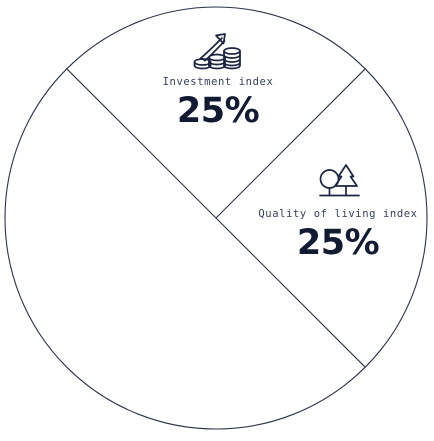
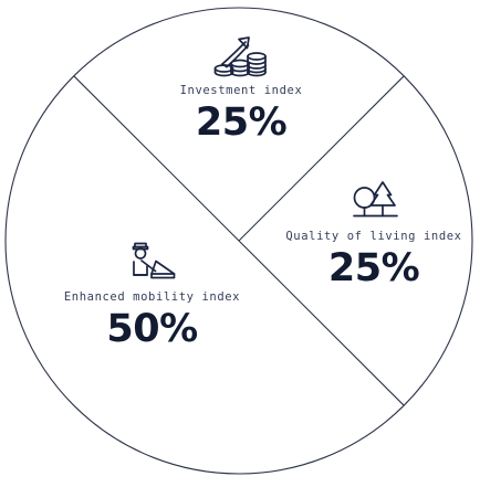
  Investment index
  25%
  Quality of living index
  25%
+ Enhanced mobility index
+ 50%
